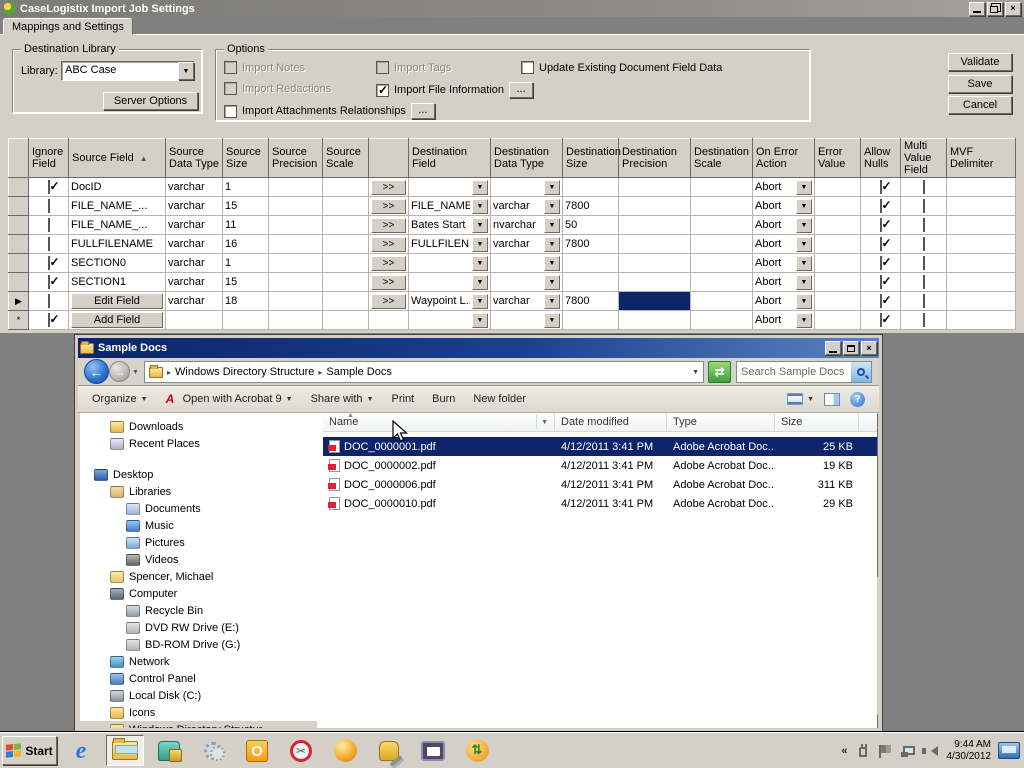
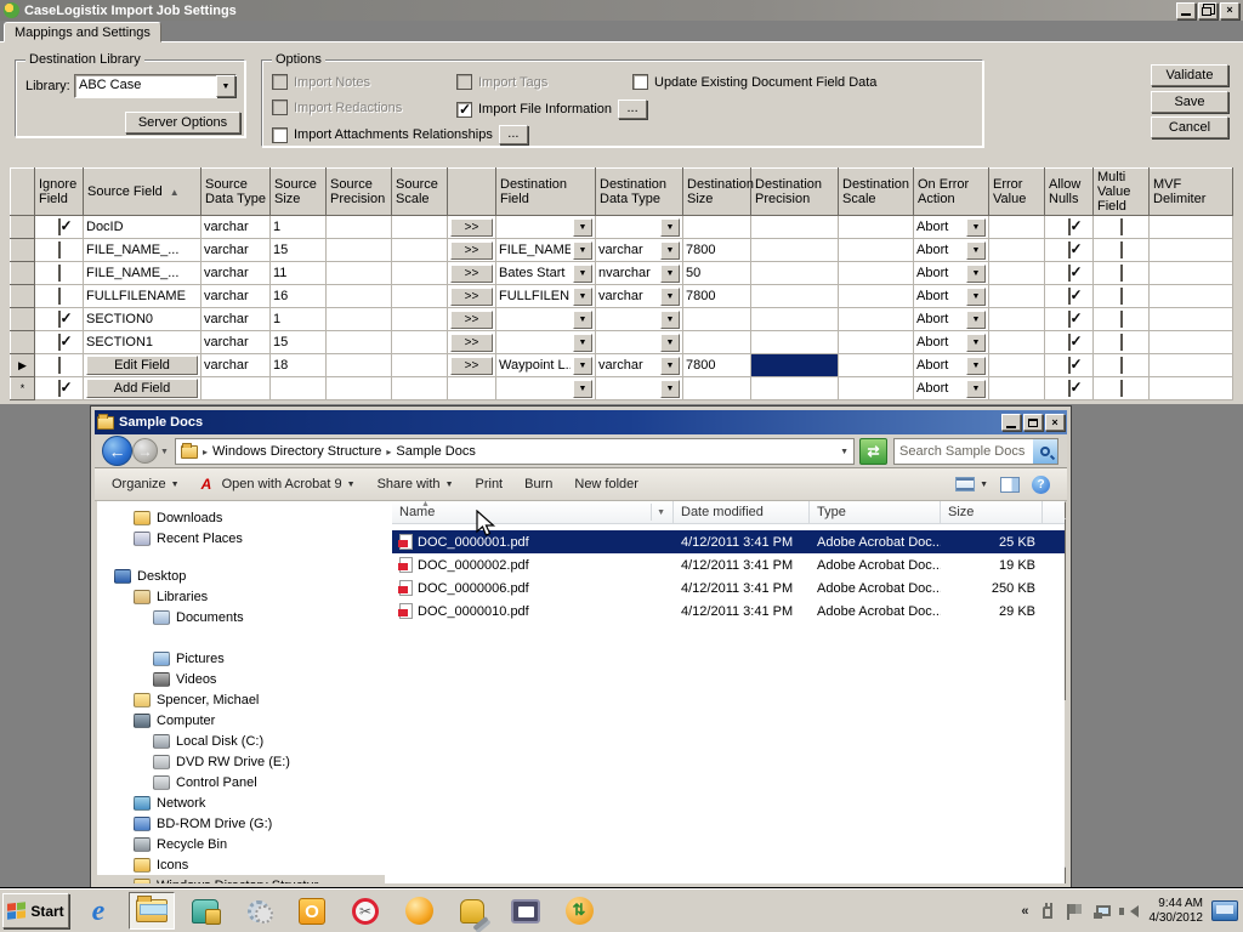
  CaseLogistix Import Job Settings
  ×
  Mappings and Settings
  Destination Library
  Library:
  ABC Case
  Server Options
  Options
  Import Notes
  Import Tags
  Update Existing Document Field Data
  Import Redactions
  Import File Information
  ...
  Import Attachments Relationships
  ...
  Validate
  Save
  Cancel
  	Ignore Field	Source Field ▲	Source Data Type	Source Size	Source Precision	Source Scale		Destination Field	Destination Data Type	Destination Size	Destination Precision	Destination Scale	On Error Action	Error Value	Allow Nulls	Multi Value Field	MVF Delimiter
  		DocID	varchar	1			>>						Abort
  		FILE_NAME_...	varchar	15			>>	FILE_NAME	varchar	7800			Abort
  		FILE_NAME_...	varchar	11			>>	Bates Start	nvarchar	50			Abort
  		FULLFILENAME	varchar	16			>>	FULLFILEN	varchar	7800			Abort
  		SECTION0	varchar	1			>>						Abort
  		SECTION1	varchar	15			>>						Abort
  ▶		Edit Field	varchar	18			>>	Waypoint L.	varchar	7800			Abort
  *		Add Field											Abort
  Sample Docs
  ×
  ←
  →
  ▸
  Windows Directory Structure
  ▸
  Sample Docs
  ⇄
  Search Sample Docs
  Organize
  A
  Open with Acrobat 9
  Share with
  Print
  Burn
  New folder
  ?
  Downloads
  Recent Places
  Desktop
  Libraries
  Documents
- Music
  Pictures
  Videos
  Spencer, Michael
  Computer
- Recycle Bin
+ Local Disk (C:)
  DVD RW Drive (E:)
- BD-ROM Drive (G:)
+ Control Panel
  Network
- Control Panel
+ BD-ROM Drive (G:)
- Local Disk (C:)
+ Recycle Bin
  Icons
  Name
  Date modified
  Type
  Size
  DOC_0000001.pdf
  4/12/2011 3:41 PM
  Adobe Acrobat Doc..
  25 KB
  DOC_0000002.pdf
  4/12/2011 3:41 PM
  Adobe Acrobat Doc..
  19 KB
  DOC_0000006.pdf
  4/12/2011 3:41 PM
  Adobe Acrobat Doc..
- 311 KB
+ 250 KB
  DOC_0000010.pdf
  4/12/2011 3:41 PM
  Adobe Acrobat Doc..
  29 KB
  Start
  e
  O
  ✂
  ⇅
  «
  9:44 AM
  4/30/2012
